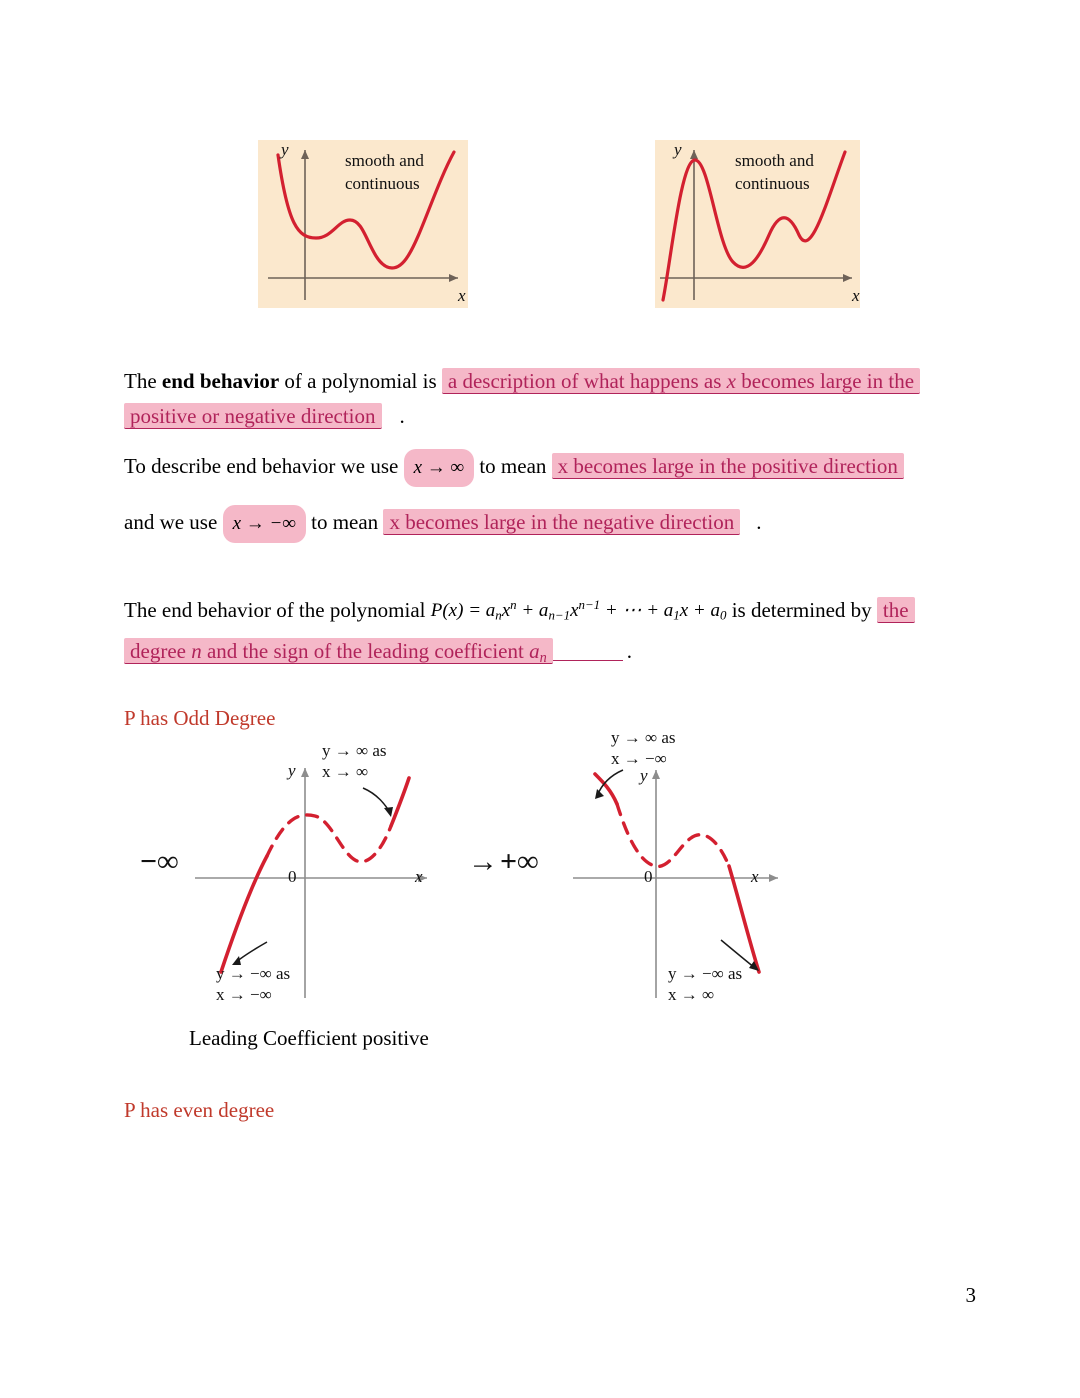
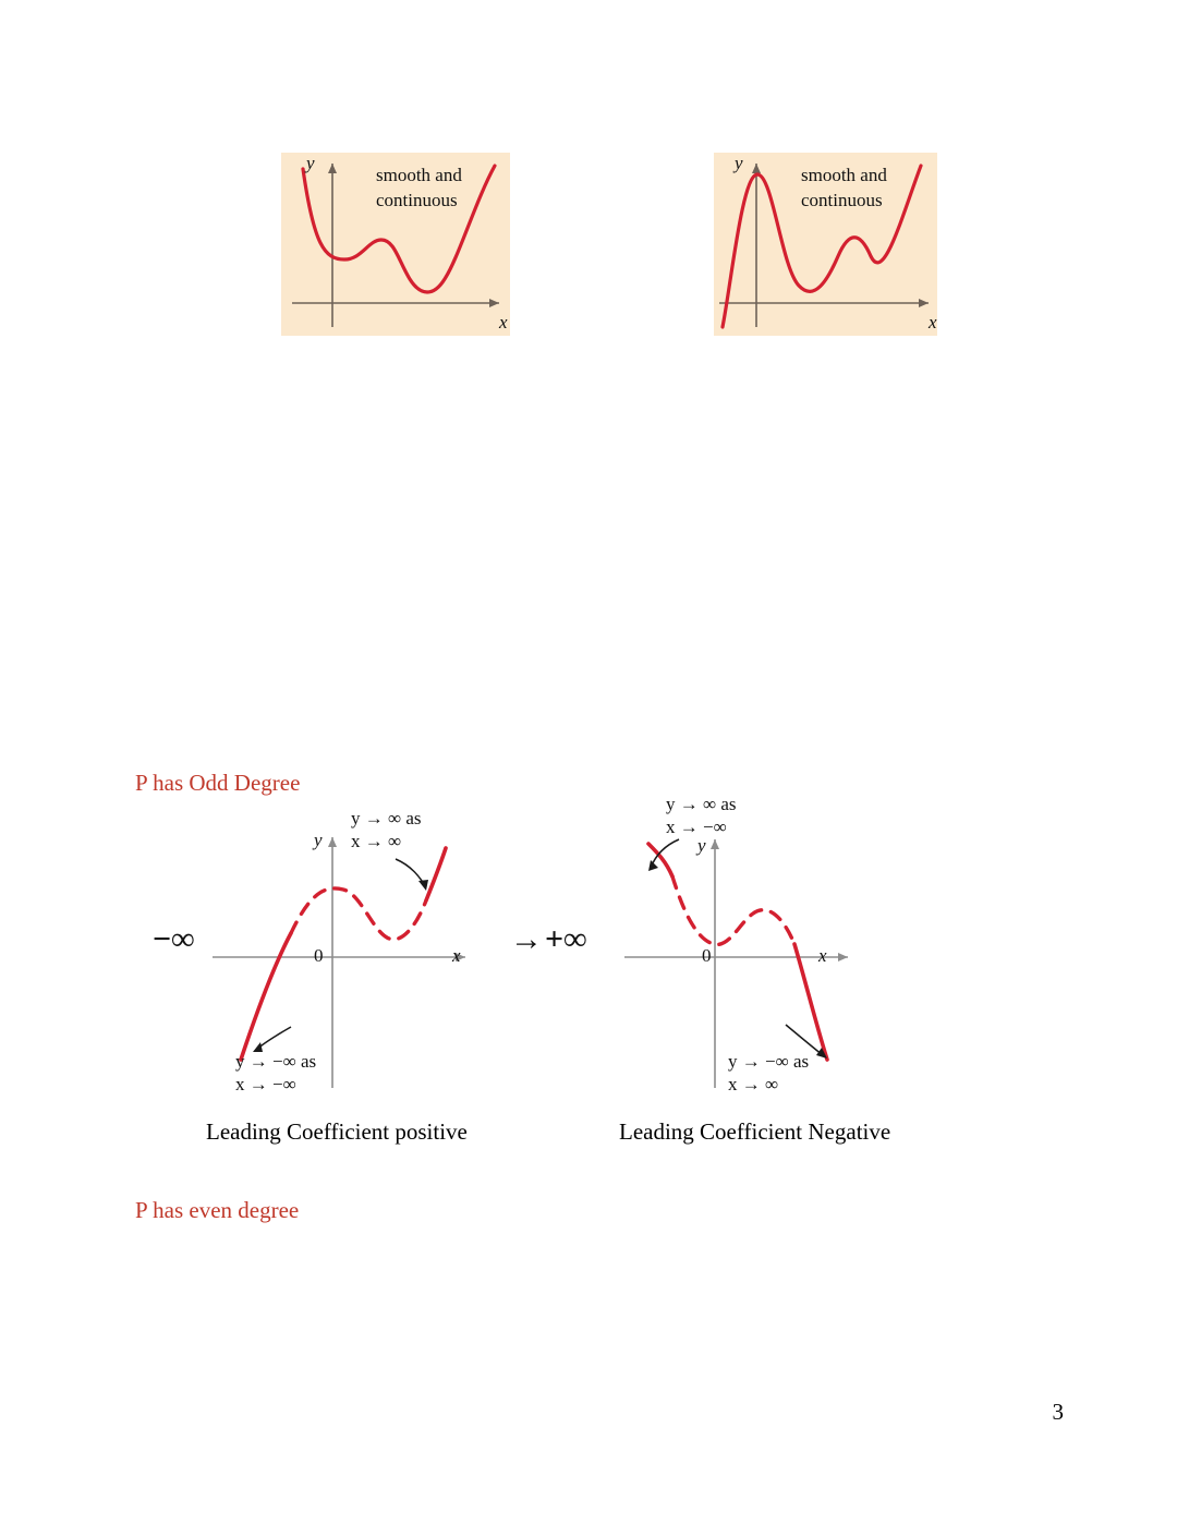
  smooth and
  continuous
  y
  x
  smooth and
  continuous
  y
  x
- The end behavior of a polynomial is a description of what happens as x becomes large in the
- positive or negative direction .
- To describe end behavior we use x → ∞ to mean x becomes large in the positive direction
- and we use x → −∞ to mean x becomes large in the negative direction .
- The end behavior of the polynomial P(x) = anxn + an−1xn−1 + ⋯ + a1x + a0 is determined by the
- degree n and the sign of the leading coefficient an .
  P has Odd Degree
  y → ∞ as
  x → ∞
  y
  x
  0
  y → −∞ as
  x → −∞
  −∞
  →
  +∞
  y → ∞ as
  x → −∞
  y
  x
  0
  y → −∞ as
  x → ∞
  Leading Coefficient positive
+ Leading Coefficient Negative
  P has even degree
  3
